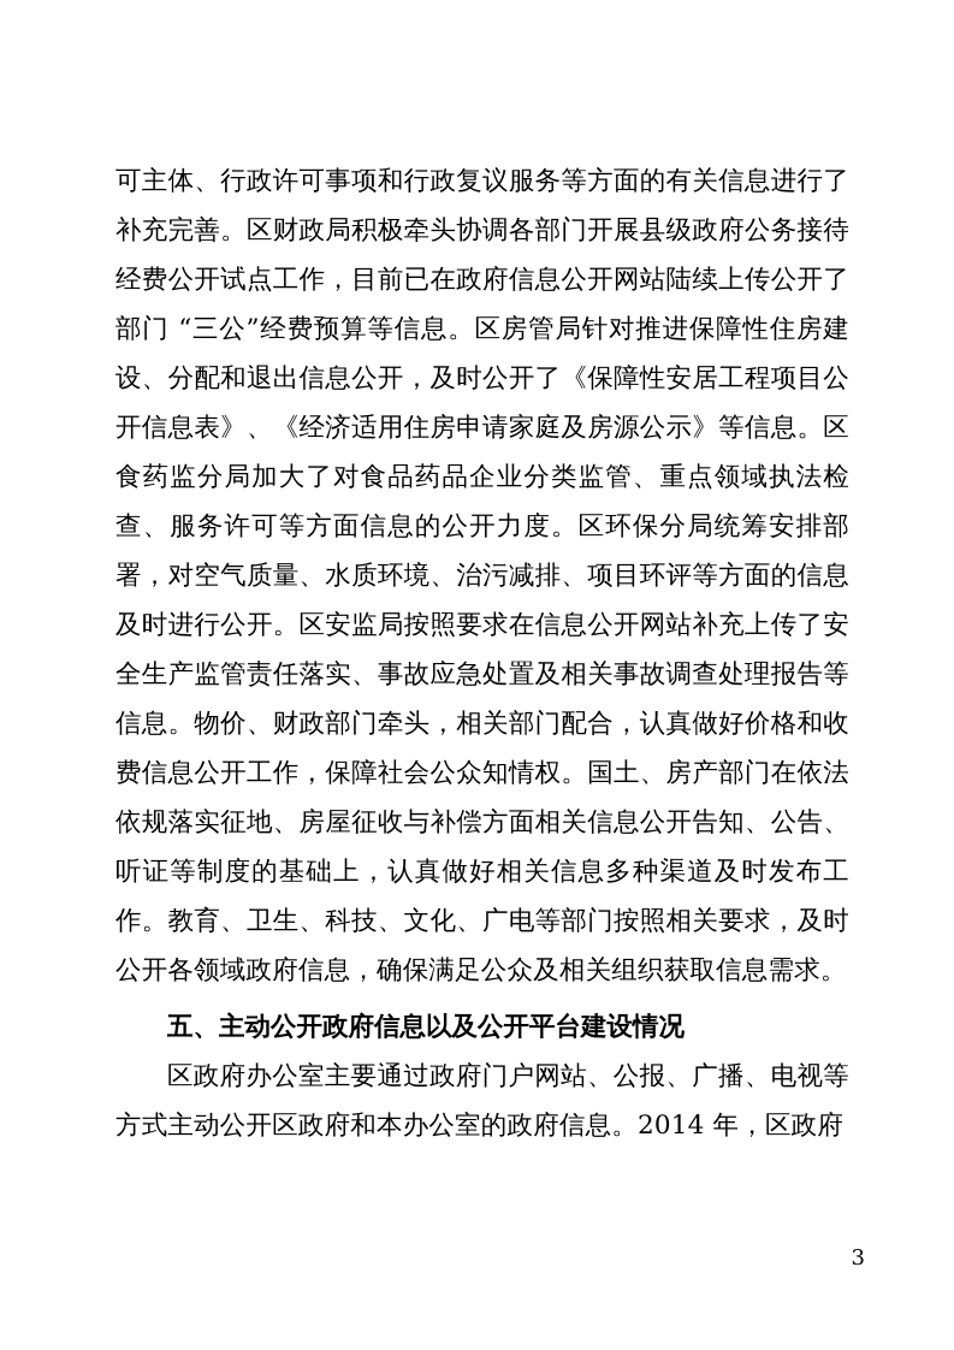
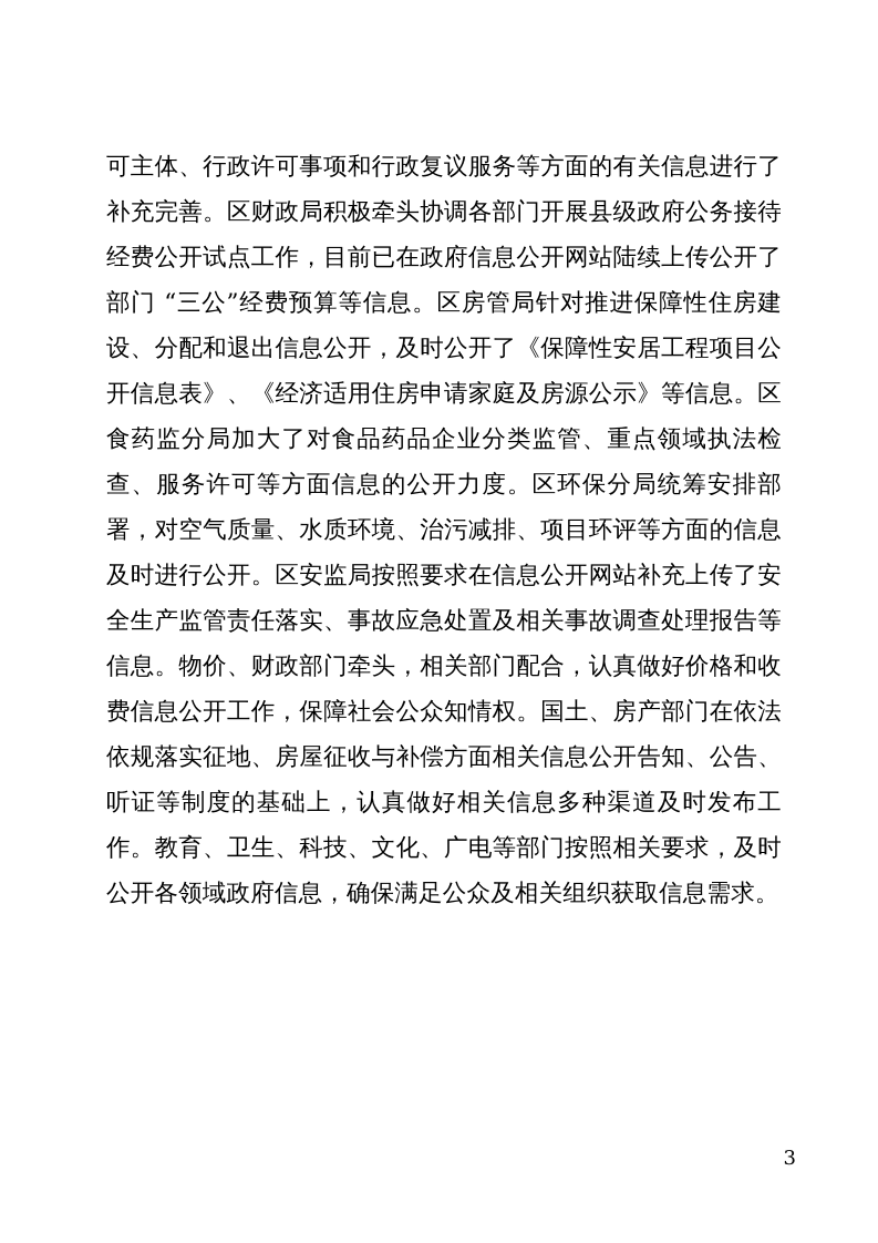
  可主体、行政许可事项和行政复议服务等方面的有关信息进行了补充完善。区财政局积极牵头协调各部门开展县级政府公务接待经费公开试点工作，目前已在政府信息公开网站陆续上传公开了部门 “三公”经费预算等信息。区房管局针对推进保障性住房建设、分配和退出信息公开，及时公开了《保障性安居工程项目公开信息表》、《经济适用住房申请家庭及房源公示》等信息。区食药监分局加大了对食品药品企业分类监管、重点领域执法检查、服务许可等方面信息的公开力度。区环保分局统筹安排部署，对空气质量、水质环境、治污减排、项目环评等方面的信息及时进行公开。区安监局按照要求在信息公开网站补充上传了安全生产监管责任落实、事故应急处置及相关事故调查处理报告等信息。物价、财政部门牵头，相关部门配合，认真做好价格和收费信息公开工作，保障社会公众知情权。国土、房产部门在依法依规落实征地、房屋征收与补偿方面相关信息公开告知、公告、听证等制度的基础上，认真做好相关信息多种渠道及时发布工作。教育、卫生、科技、文化、广电等部门按照相关要求，及时公开各领域政府信息，确保满足公众及相关组织获取信息需求。
- 五、主动公开政府信息以及公开平台建设情况
- 区政府办公室主要通过政府门户网站、公报、广播、电视等方式主动公开区政府和本办公室的政府信息。2014 年，区政府
  3
